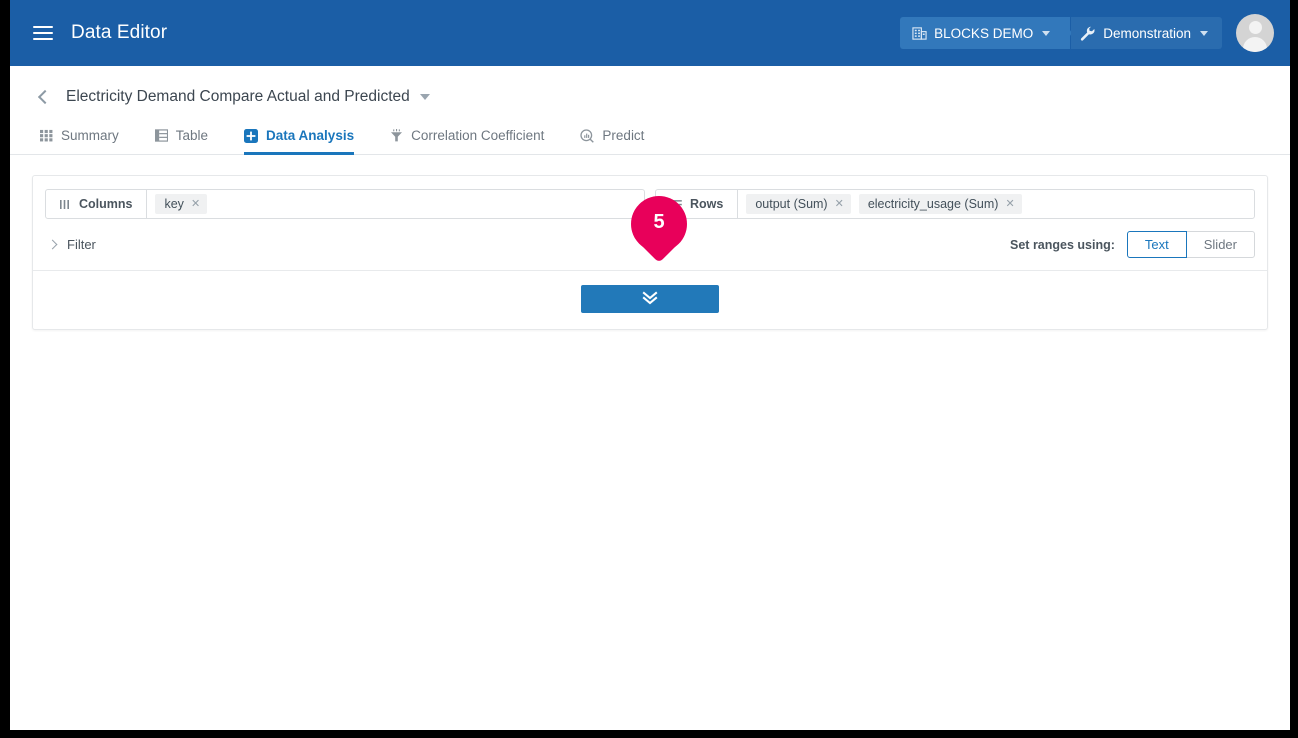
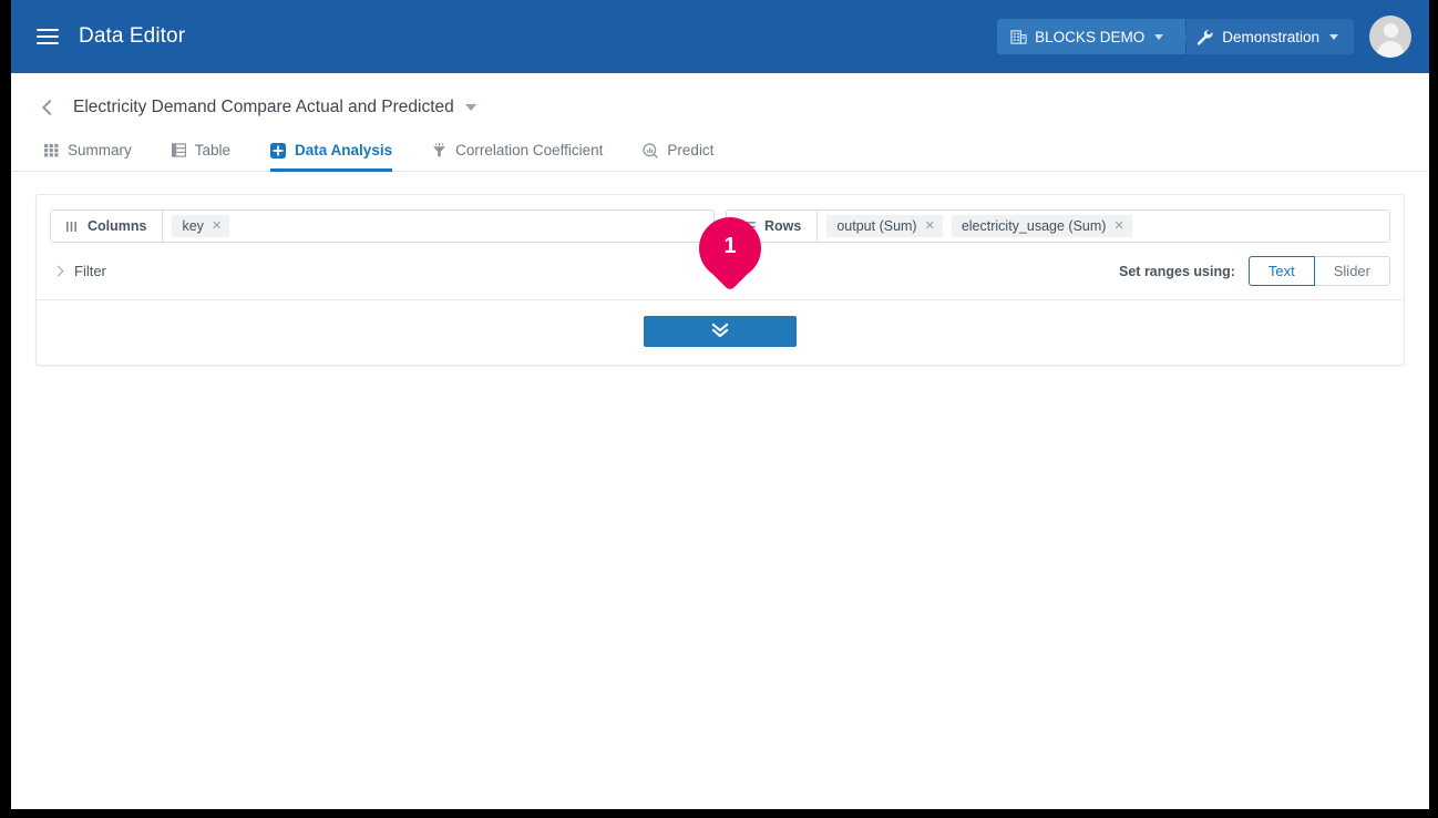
  Data Editor
  BLOCKS DEMO
  Demonstration
  Electricity Demand Compare Actual and Predicted
  Summary
  Table
  Data Analysis
  Correlation Coefficient
  Predict
  Columns
  key
  ✕
  Rows
  output (Sum)
  ✕
  electricity_usage (Sum)
  ✕
  Filter
  Set ranges using:
  Text
  Slider
- 5
+ 1
